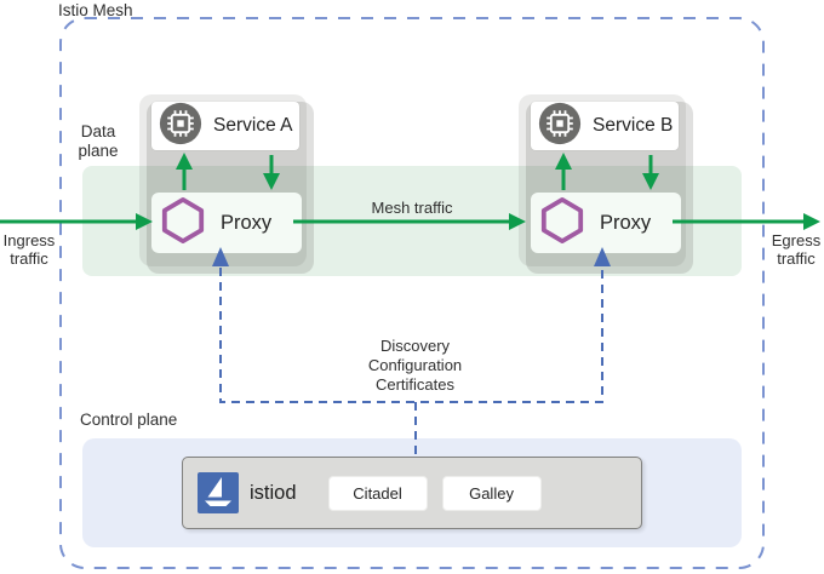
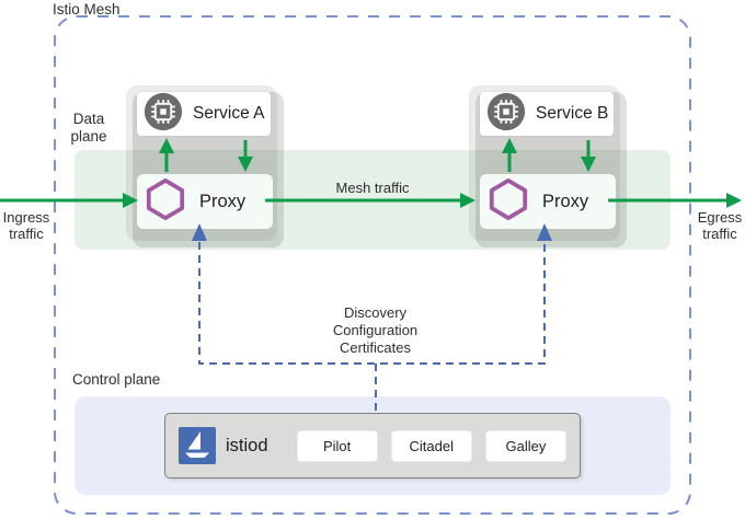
  Istio Mesh
  Service A
  Proxy
  Service B
  Proxy
  Data
  plane
  Ingress
  traffic
  Egress
  traffic
  Mesh traffic
  Discovery
  Configuration
  Certificates
  Control plane
  istiod
+ Pilot
  Citadel
  Galley
